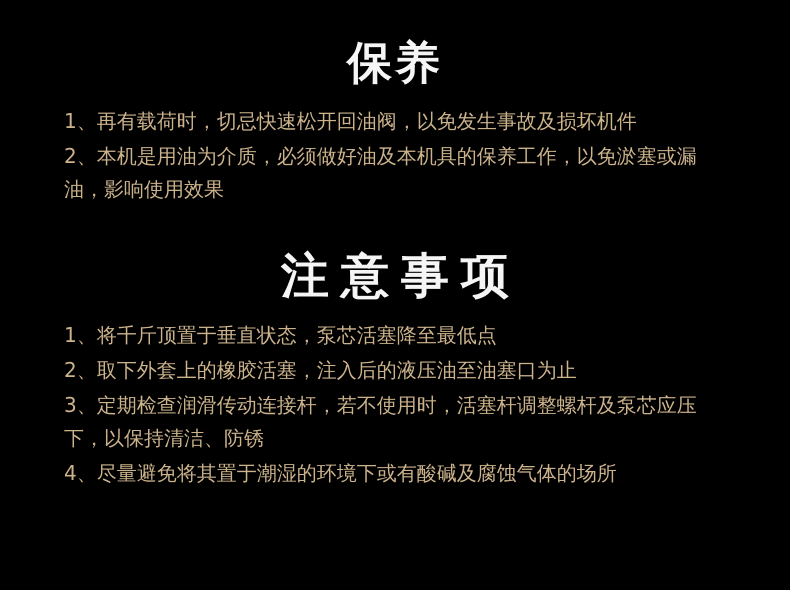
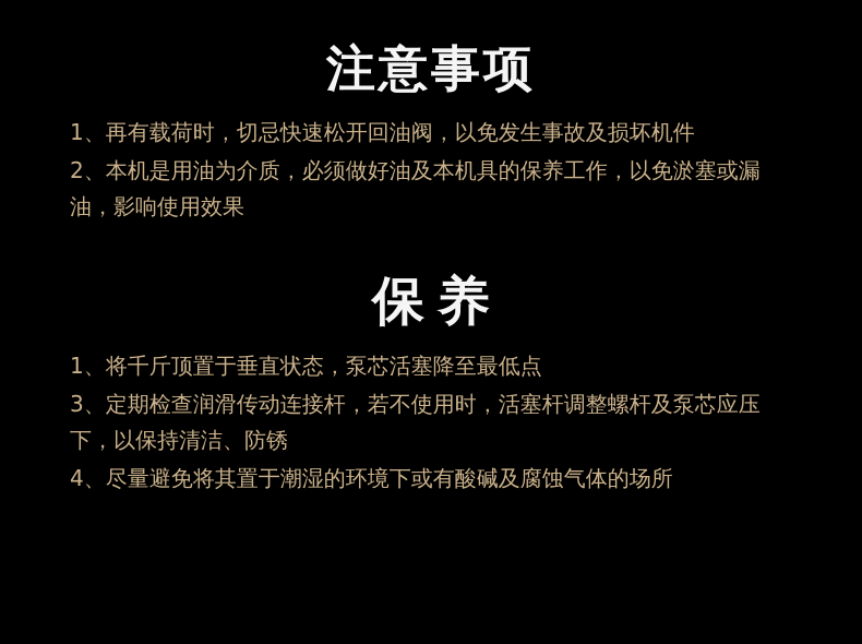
- 保养
+ 注意事项
  1、再有载荷时，切忌快速松开回油阀，以免发生事故及损坏机件
  2、本机是用油为介质，必须做好油及本机具的保养工作，以免淤塞或漏油，影响使用效果
- 注意事项
+ 保养
  1、将千斤顶置于垂直状态，泵芯活塞降至最低点
- 2、取下外套上的橡胶活塞，注入后的液压油至油塞口为止
  3、定期检查润滑传动连接杆，若不使用时，活塞杆调整螺杆及泵芯应压下，以保持清洁、防锈
  4、尽量避免将其置于潮湿的环境下或有酸碱及腐蚀气体的场所
